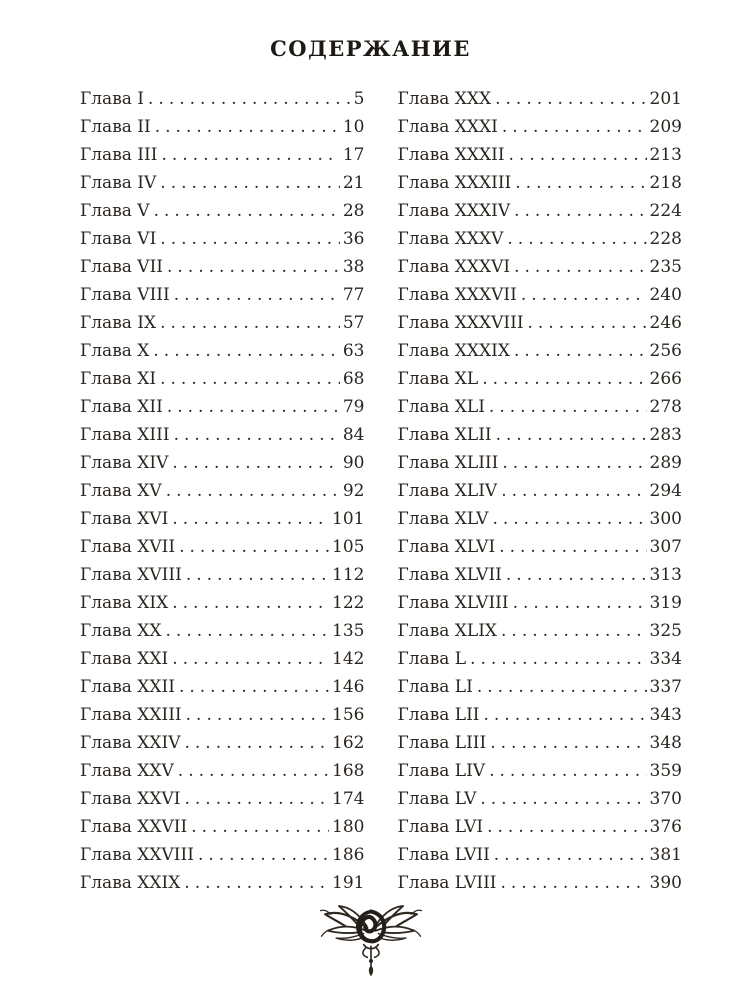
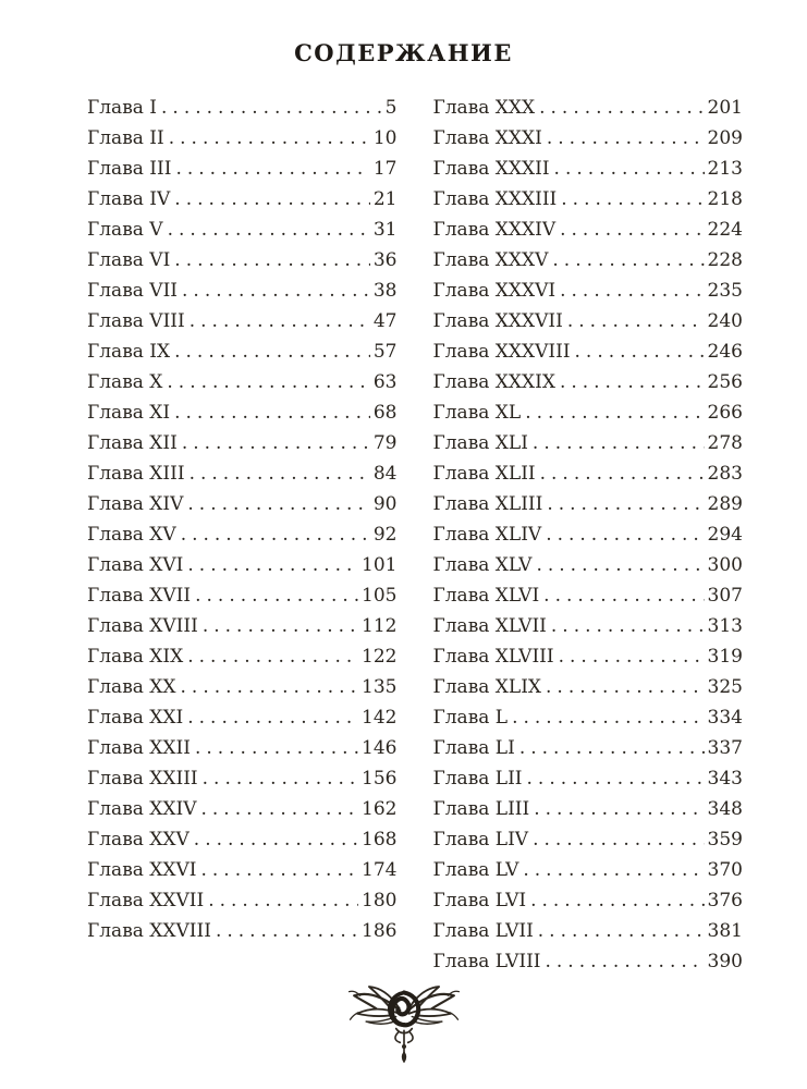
  СОДЕРЖАНИЕ
  Глава I
  5
  Глава II
  10
  Глава III
  17
  Глава IV
  21
  Глава V
- 28
+ 31
  Глава VI
  36
  Глава VII
  38
  Глава VIII
- 77
+ 47
  Глава IX
  57
  Глава X
  63
  Глава XI
  68
  Глава XII
  79
  Глава XIII
  84
  Глава XIV
  90
  Глава XV
  92
  Глава XVI
  101
  Глава XVII
  105
  Глава XVIII
  112
  Глава XIX
  122
  Глава XX
  135
  Глава XXI
  142
  Глава XXII
  146
  Глава XXIII
  156
  Глава XXIV
  162
  Глава XXV
  168
  Глава XXVI
  174
  Глава XXVII
  180
  Глава XXVIII
  186
- Глава XXIX
- 191
  Глава XXX
  201
  Глава XXXI
  209
  Глава XXXII
  213
  Глава XXXIII
  218
  Глава XXXIV
  224
  Глава XXXV
  228
  Глава XXXVI
  235
  Глава XXXVII
  240
  Глава XXXVIII
  246
  Глава XXXIX
  256
  Глава XL
  266
  Глава XLI
  278
  Глава XLII
  283
  Глава XLIII
  289
  Глава XLIV
  294
  Глава XLV
  300
  Глава XLVI
  307
  Глава XLVII
  313
  Глава XLVIII
  319
  Глава XLIX
  325
  Глава L
  334
  Глава LI
  337
  Глава LII
  343
  Глава LIII
  348
  Глава LIV
  359
  Глава LV
  370
  Глава LVI
  376
  Глава LVII
  381
  Глава LVIII
  390
